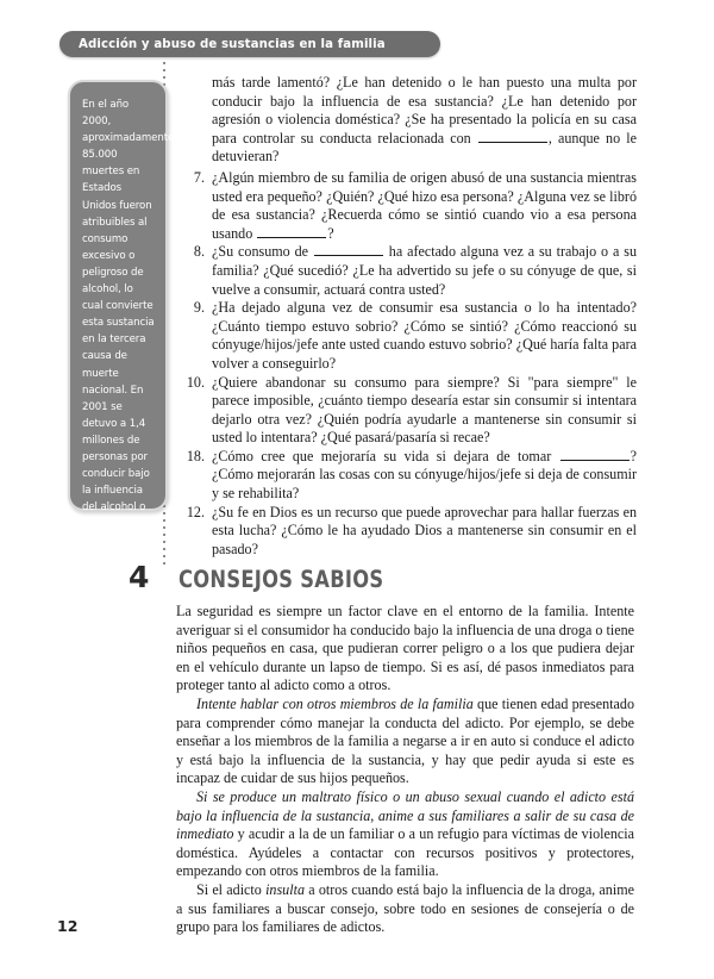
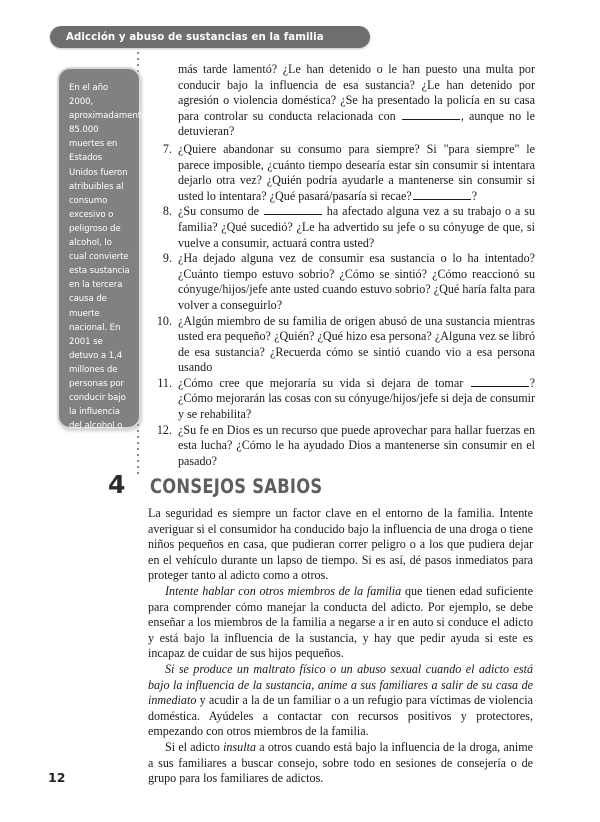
  Adicción y abuso de sustancias en la familia
  En el año 2000, aproximadamente 85.000 muertes en Estados Unidos fueron atribuibles al consumo excesivo o peligroso de alcohol, lo cual convierte esta sustancia en la tercera causa de muerte nacional. En 2001 se detuvo a 1,4 millones de personas por conducir bajo la influencia del alcohol o 137 personas con licencia
  más tarde lamentó? ¿Le han detenido o le han puesto una multa por conducir bajo la influencia de esa sustancia? ¿Le han detenido por agresión o violencia doméstica? ¿Se ha presentado la policía en su casa para controlar su conducta relacionada con , aunque no le detuvieran?
  7.
- ¿Algún miembro de su familia de origen abusó de una sustancia mientras usted era pequeño? ¿Quién? ¿Qué hizo esa persona? ¿Alguna vez se libró de esa sustancia? ¿Recuerda cómo se sintió cuando vio a esa persona usando ?
+ ¿Quiere abandonar su consumo para siempre? Si "para siempre" le parece imposible, ¿cuánto tiempo desearía estar sin consumir si intentara dejarlo otra vez? ¿Quién podría ayudarle a mantenerse sin consumir si usted lo intentara? ¿Qué pasará/pasaría si recae? ?
  8.
  ¿Su consumo de ha afectado alguna vez a su trabajo o a su familia? ¿Qué sucedió? ¿Le ha advertido su jefe o su cónyuge de que, si vuelve a consumir, actuará contra usted?
  9.
  ¿Ha dejado alguna vez de consumir esa sustancia o lo ha intentado? ¿Cuánto tiempo estuvo sobrio? ¿Cómo se sintió? ¿Cómo reaccionó su cónyuge/hijos/jefe ante usted cuando estuvo sobrio? ¿Qué haría falta para volver a conseguirlo?
  10.
- ¿Quiere abandonar su consumo para siempre? Si "para siempre" le parece imposible, ¿cuánto tiempo desearía estar sin consumir si intentara dejarlo otra vez? ¿Quién podría ayudarle a mantenerse sin consumir si usted lo intentara? ¿Qué pasará/pasaría si recae?
+ ¿Algún miembro de su familia de origen abusó de una sustancia mientras usted era pequeño? ¿Quién? ¿Qué hizo esa persona? ¿Alguna vez se libró de esa sustancia? ¿Recuerda cómo se sintió cuando vio a esa persona usando
- 18.
+ 11.
  ¿Cómo cree que mejoraría su vida si dejara de tomar ? ¿Cómo mejorarán las cosas con su cónyuge/hijos/jefe si deja de consumir y se rehabilita?
  12.
  ¿Su fe en Dios es un recurso que puede aprovechar para hallar fuerzas en esta lucha? ¿Cómo le ha ayudado Dios a mantenerse sin consumir en el pasado?
  4
  CONSEJOS SABIOS
  La seguridad es siempre un factor clave en el entorno de la familia. Intente averiguar si el consumidor ha conducido bajo la influencia de una droga o tiene niños pequeños en casa, que pudieran correr peligro o a los que pudiera dejar en el vehículo durante un lapso de tiempo. Si es así, dé pasos inmediatos para proteger tanto al adicto como a otros.
- Intente hablar con otros miembros de la familia que tienen edad presentado para comprender cómo manejar la conducta del adicto. Por ejemplo, se debe enseñar a los miembros de la familia a negarse a ir en auto si conduce el adicto y está bajo la influencia de la sustancia, y hay que pedir ayuda si este es incapaz de cuidar de sus hijos pequeños.
+ Intente hablar con otros miembros de la familia que tienen edad suficiente para comprender cómo manejar la conducta del adicto. Por ejemplo, se debe enseñar a los miembros de la familia a negarse a ir en auto si conduce el adicto y está bajo la influencia de la sustancia, y hay que pedir ayuda si este es incapaz de cuidar de sus hijos pequeños.
  Si se produce un maltrato físico o un abuso sexual cuando el adicto está bajo la influencia de la sustancia, anime a sus familiares a salir de su casa de inmediato y acudir a la de un familiar o a un refugio para víctimas de violencia doméstica. Ayúdeles a contactar con recursos positivos y protectores, empezando con otros miembros de la familia.
  Si el adicto insulta a otros cuando está bajo la influencia de la droga, anime a sus familiares a buscar consejo, sobre todo en sesiones de consejería o de grupo para los familiares de adictos.
  12
